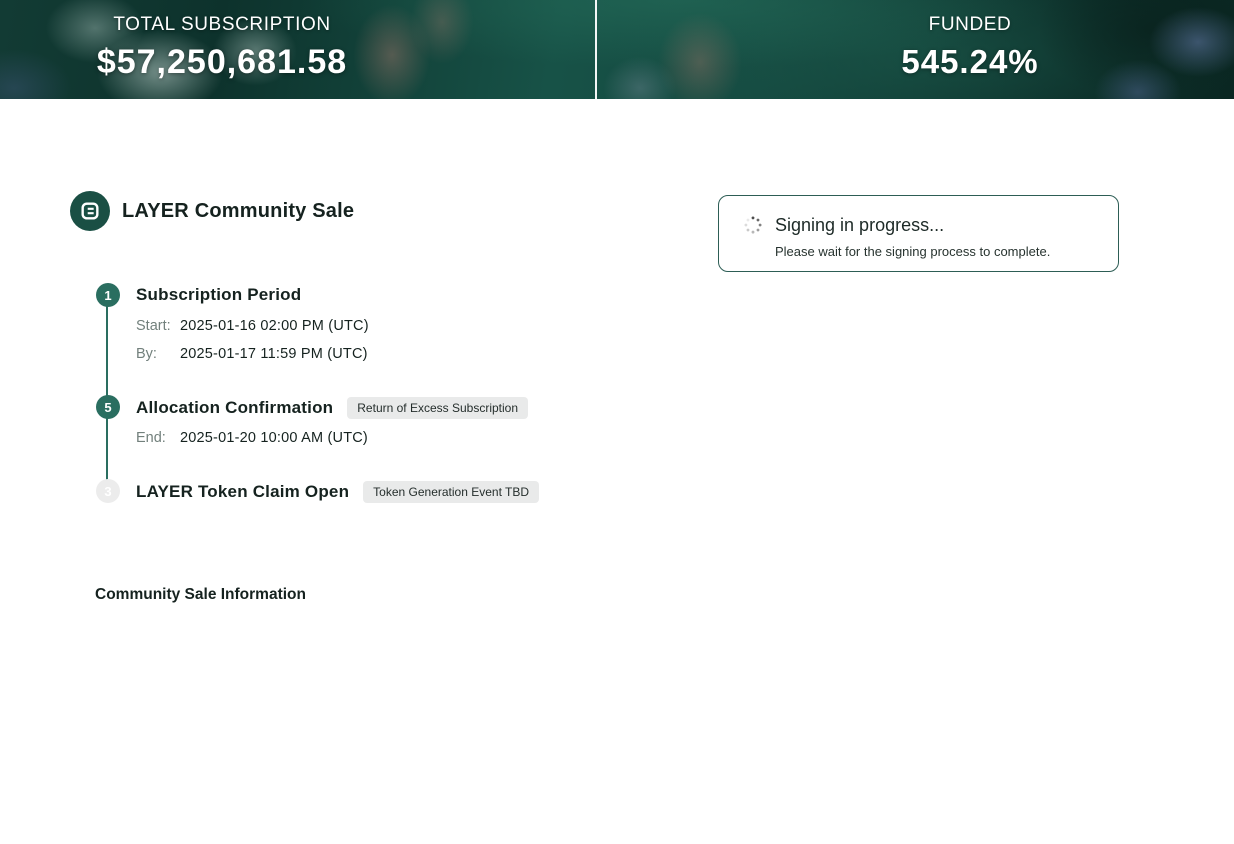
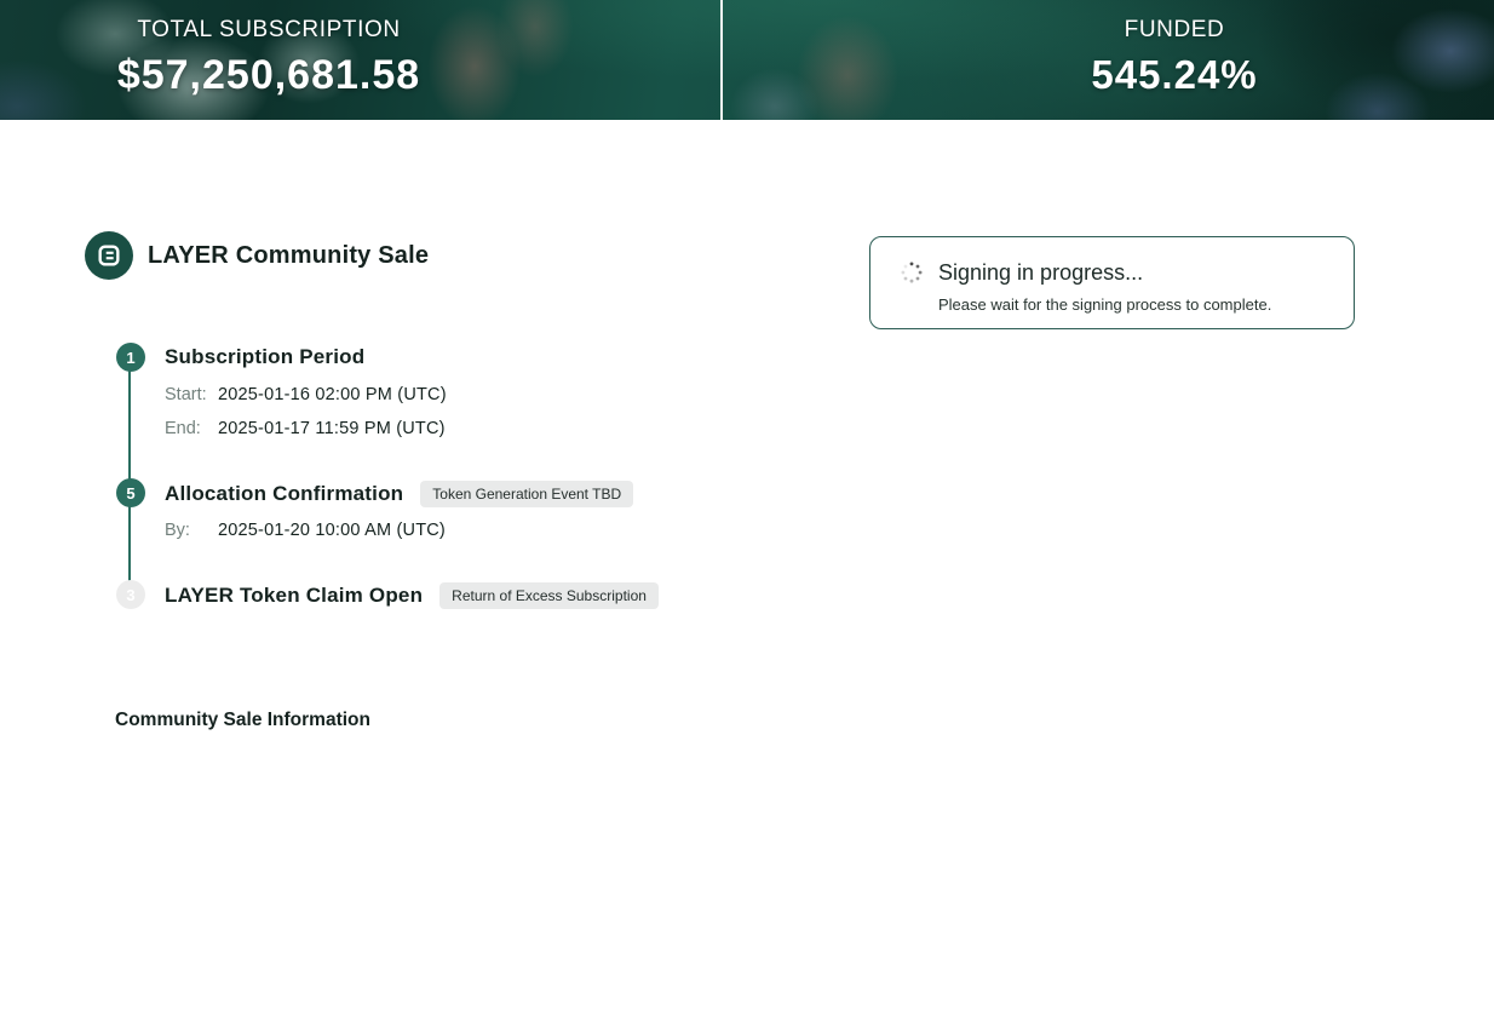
  TOTAL SUBSCRIPTION
  $57,250,681.58
  FUNDED
  545.24%
  LAYER Community Sale
  Signing in progress...
  Please wait for the signing process to complete.
  1
  Subscription Period
  Start:
  2025-01-16 02:00 PM (UTC)
- By:
+ End:
  2025-01-17 11:59 PM (UTC)
  5
  Allocation Confirmation
- Return of Excess Subscription
+ Token Generation Event TBD
- End:
+ By:
  2025-01-20 10:00 AM (UTC)
  LAYER Token Claim Open
- Token Generation Event TBD
+ Return of Excess Subscription
  Community Sale Information
